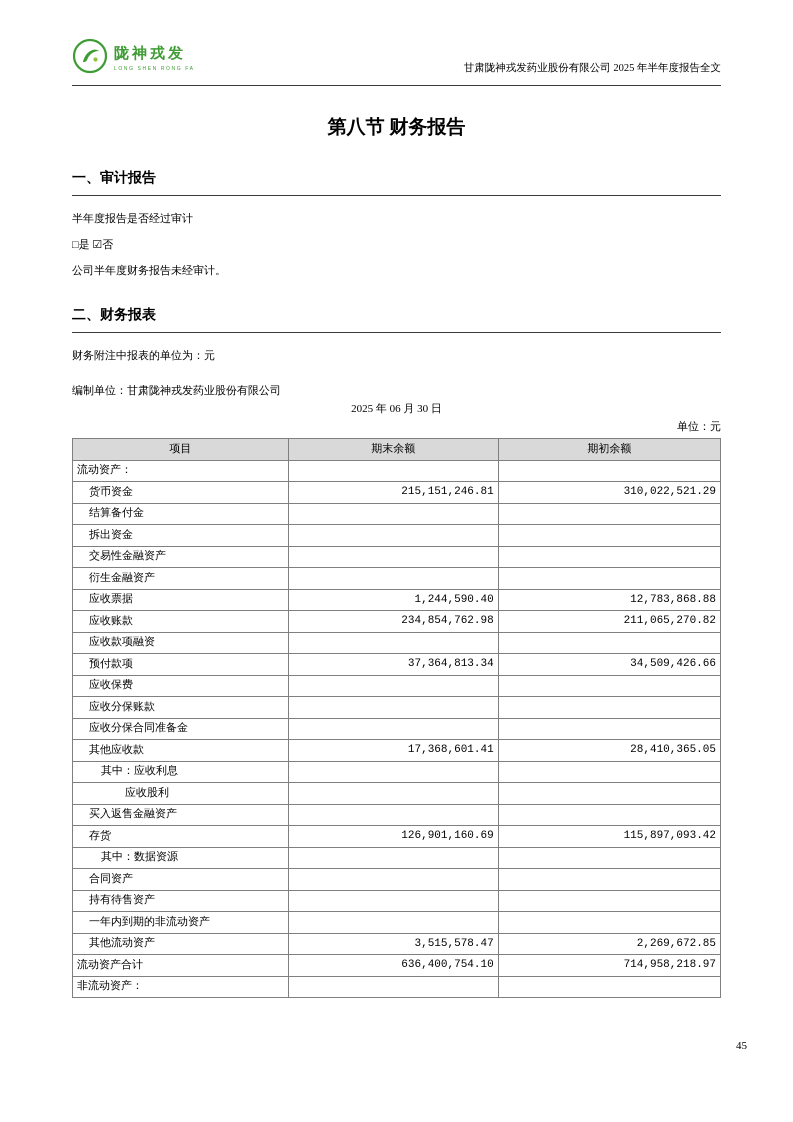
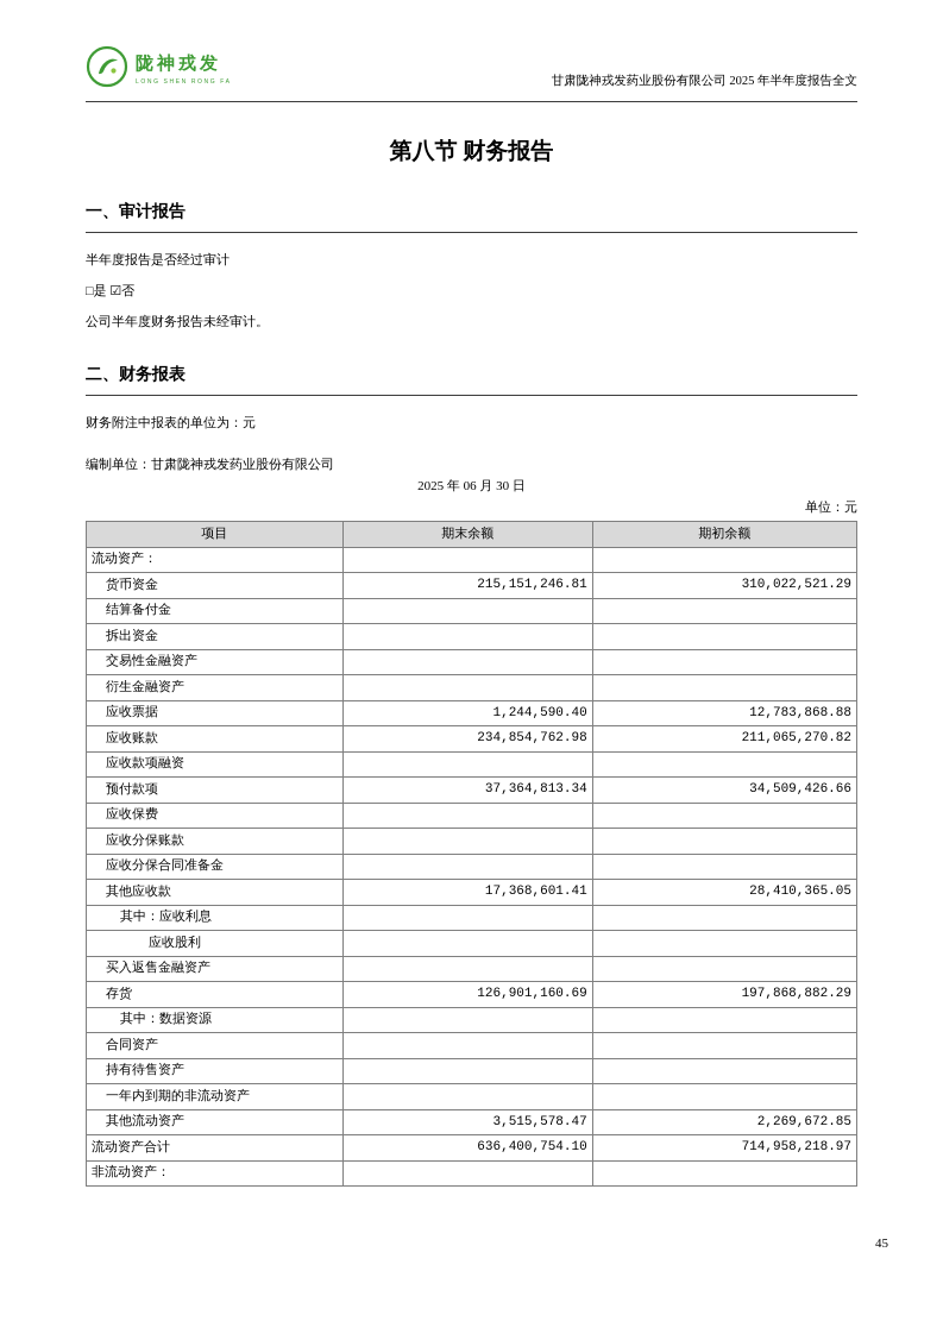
  陇神戎发
  甘肃陇神戎发药业股份有限公司 2025 年半年度报告全文
  第八节 财务报告
  一、审计报告
  半年度报告是否经过审计
  □是 ☑否
  公司半年度财务报告未经审计。
  二、财务报表
  财务附注中报表的单位为：元
  编制单位：甘肃陇神戎发药业股份有限公司
  2025 年 06 月 30 日
  单位：元
  项目	期末余额	期初余额
  流动资产：
  货币资金	215,151,246.81	310,022,521.29
  结算备付金
  拆出资金
  交易性金融资产
  衍生金融资产
  应收票据	1,244,590.40	12,783,868.88
  应收账款	234,854,762.98	211,065,270.82
  应收款项融资
  预付款项	37,364,813.34	34,509,426.66
  应收保费
  应收分保账款
  应收分保合同准备金
  其他应收款	17,368,601.41	28,410,365.05
  其中：应收利息
  应收股利
  买入返售金融资产
- 存货	126,901,160.69	115,897,093.42
+ 存货	126,901,160.69	197,868,882.29
  其中：数据资源
  合同资产
  持有待售资产
  一年内到期的非流动资产
  其他流动资产	3,515,578.47	2,269,672.85
  流动资产合计	636,400,754.10	714,958,218.97
  非流动资产：
  45
